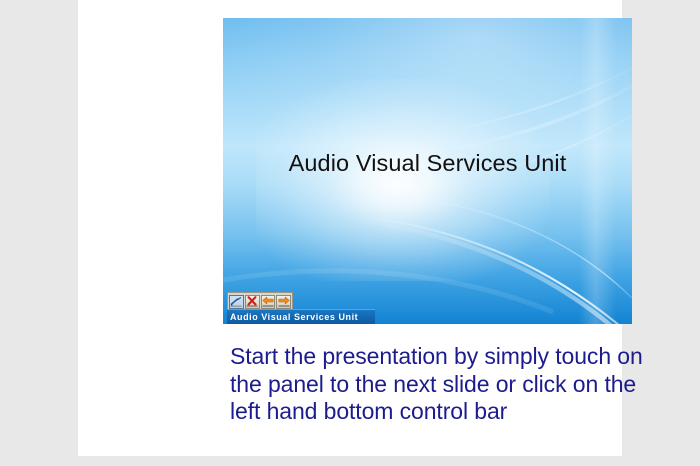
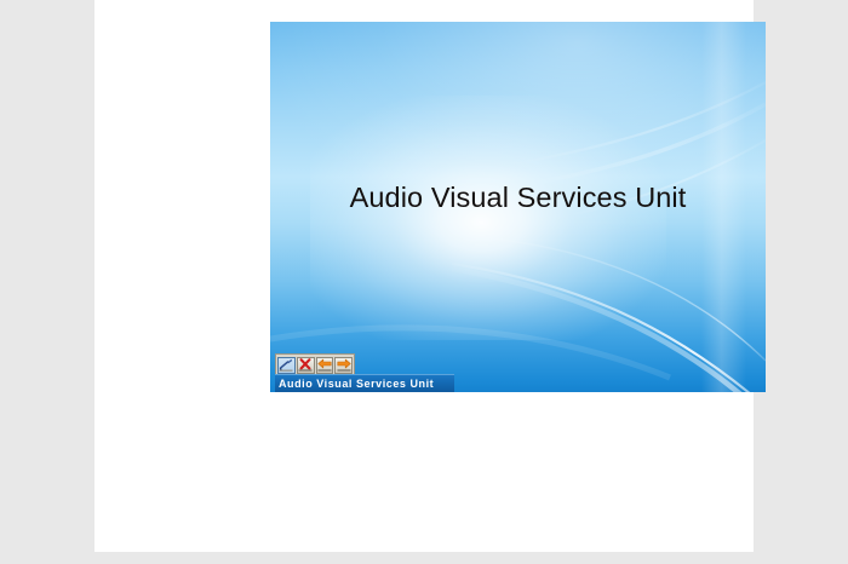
  Audio Visual Services Unit
  Audio Visual Services Unit
- Start the presentation by simply touch on the panel to the next slide or click on the left hand bottom control bar
